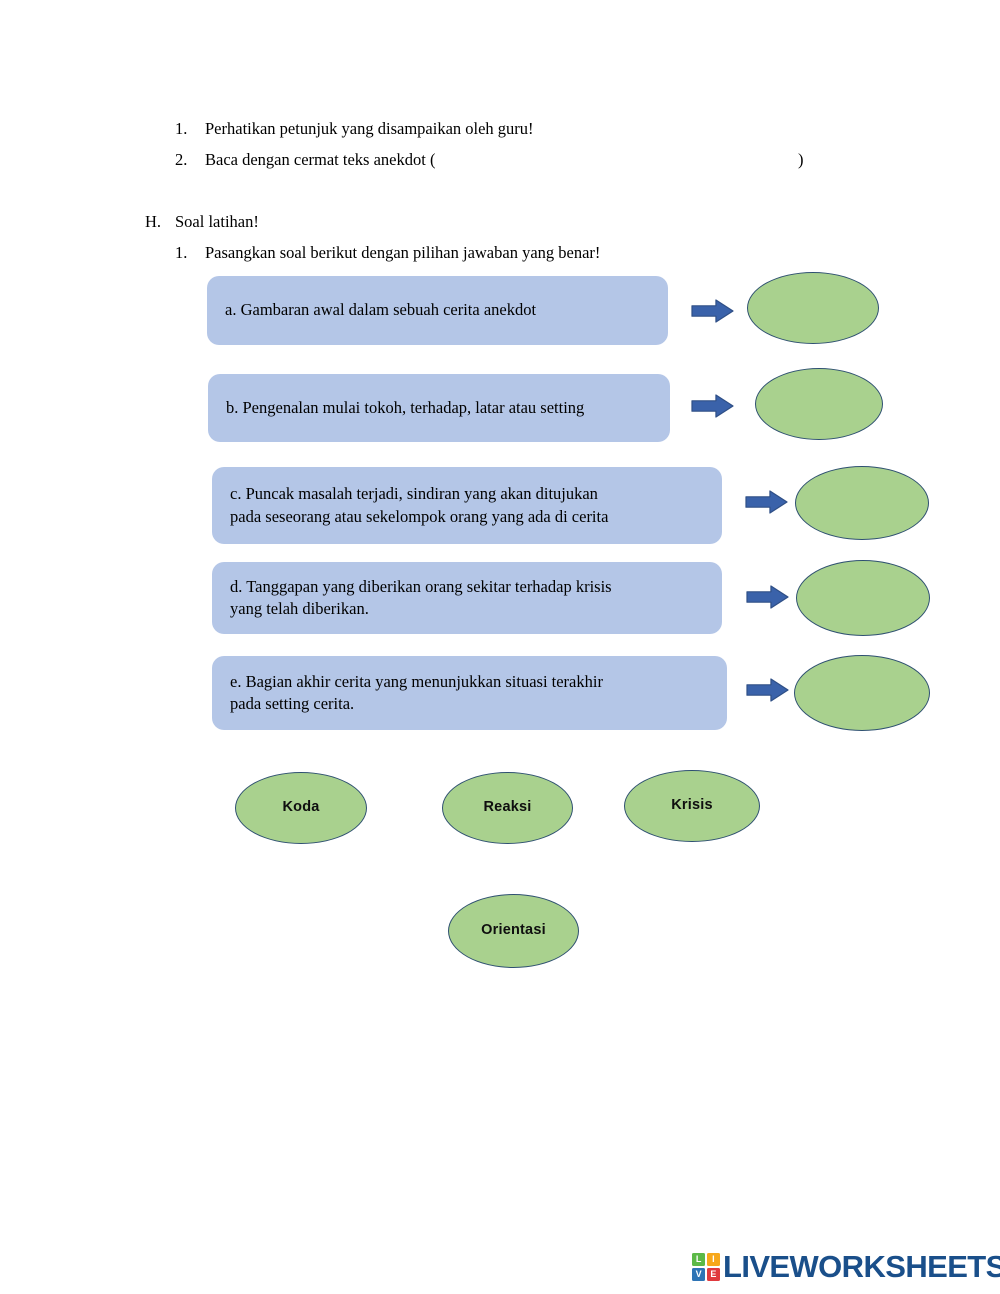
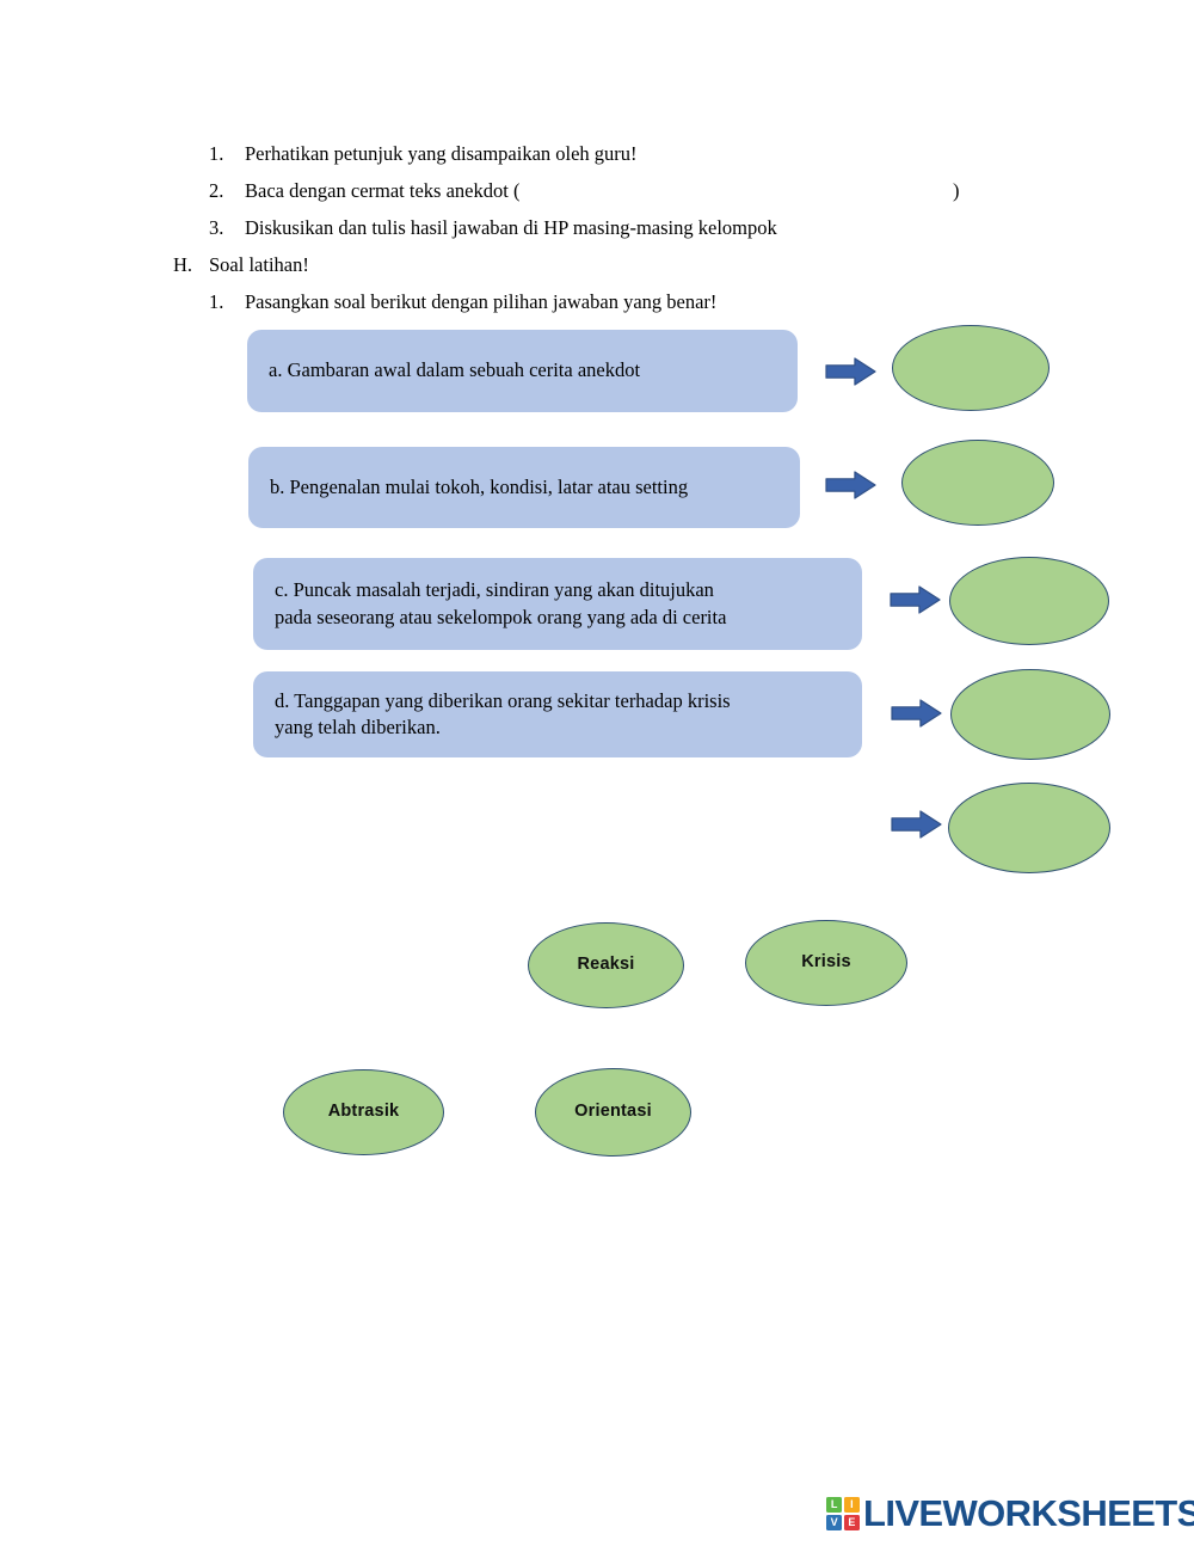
  1.
  Perhatikan petunjuk yang disampaikan oleh guru!
  2.
  Baca dengan cermat teks anekdot (
  )
+ 3.
+ Diskusikan dan tulis hasil jawaban di HP masing-masing kelompok
  H.
  Soal latihan!
  1.
  Pasangkan soal berikut dengan pilihan jawaban yang benar!
  a. Gambaran awal dalam sebuah cerita anekdot
- b. Pengenalan mulai tokoh, terhadap, latar atau setting
+ b. Pengenalan mulai tokoh, kondisi, latar atau setting
  c. Puncak masalah terjadi, sindiran yang akan ditujukan
  pada seseorang atau sekelompok orang yang ada di cerita
  d. Tanggapan yang diberikan orang sekitar terhadap krisis
  yang telah diberikan.
- e. Bagian akhir cerita yang menunjukkan situasi terakhir
- pada setting cerita.
- Koda
  Reaksi
  Krisis
+ Abtrasik
  Orientasi
  L
  I
  V
  E
  LIVEWORKSHEETS
